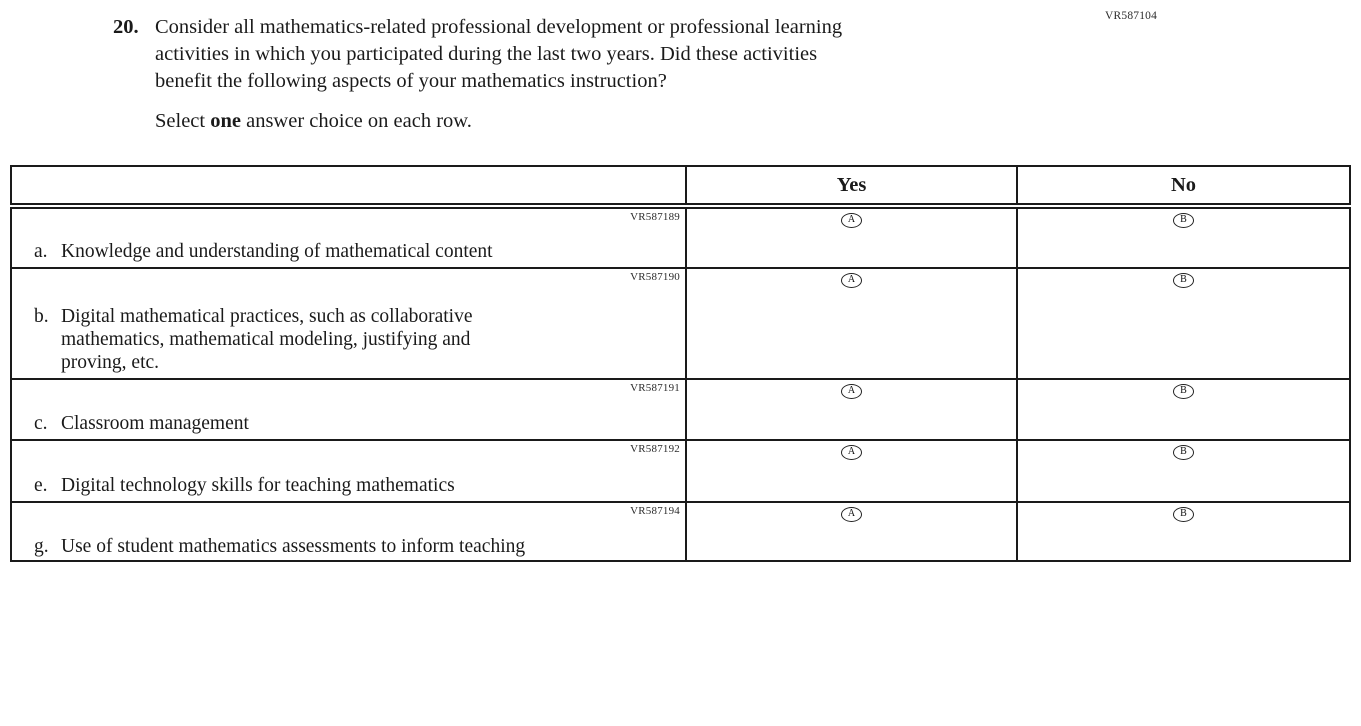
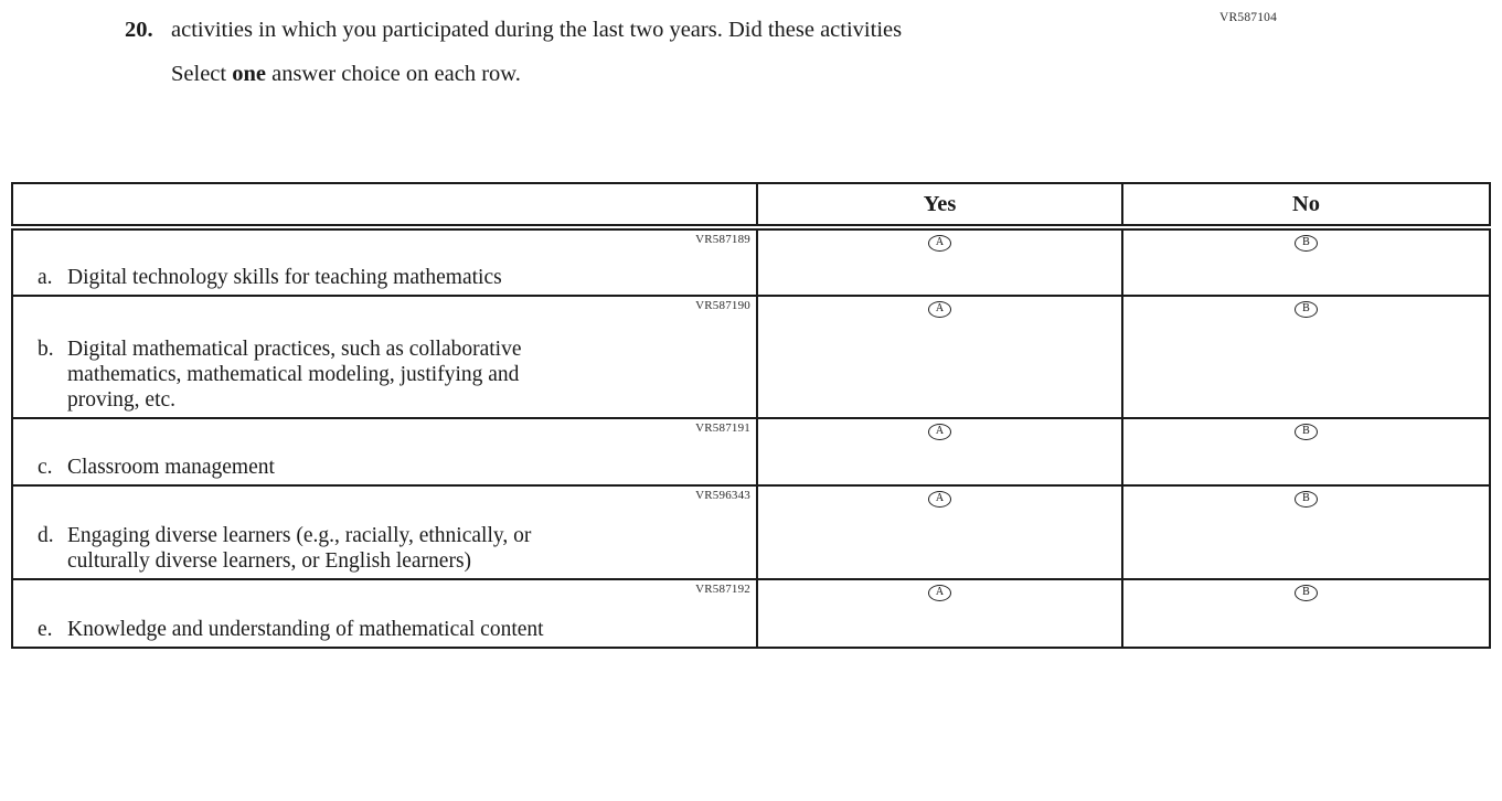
  VR587104
  20.
- Consider all mathematics-related professional development or professional learning
  activities in which you participated during the last two years. Did these activities
- benefit the following aspects of your mathematics instruction?
  Select one answer choice on each row.
  	Yes	No
- VR587189 a. Knowledge and understanding of mathematical content	A	B
+ VR587189 a. Digital technology skills for teaching mathematics	A	B
  VR587190 b. Digital mathematical practices, such as collaborative mathematics, mathematical modeling, justifying and proving, etc.	A	B
  VR587191 c. Classroom management	A	B
+ VR596343 d. Engaging diverse learners (e.g., racially, ethnically, or culturally diverse learners, or English learners)	A	B
- VR587192 e. Digital technology skills for teaching mathematics	A	B
+ VR587192 e. Knowledge and understanding of mathematical content	A	B
- VR587194 g. Use of student mathematics assessments to inform teaching	A	B
